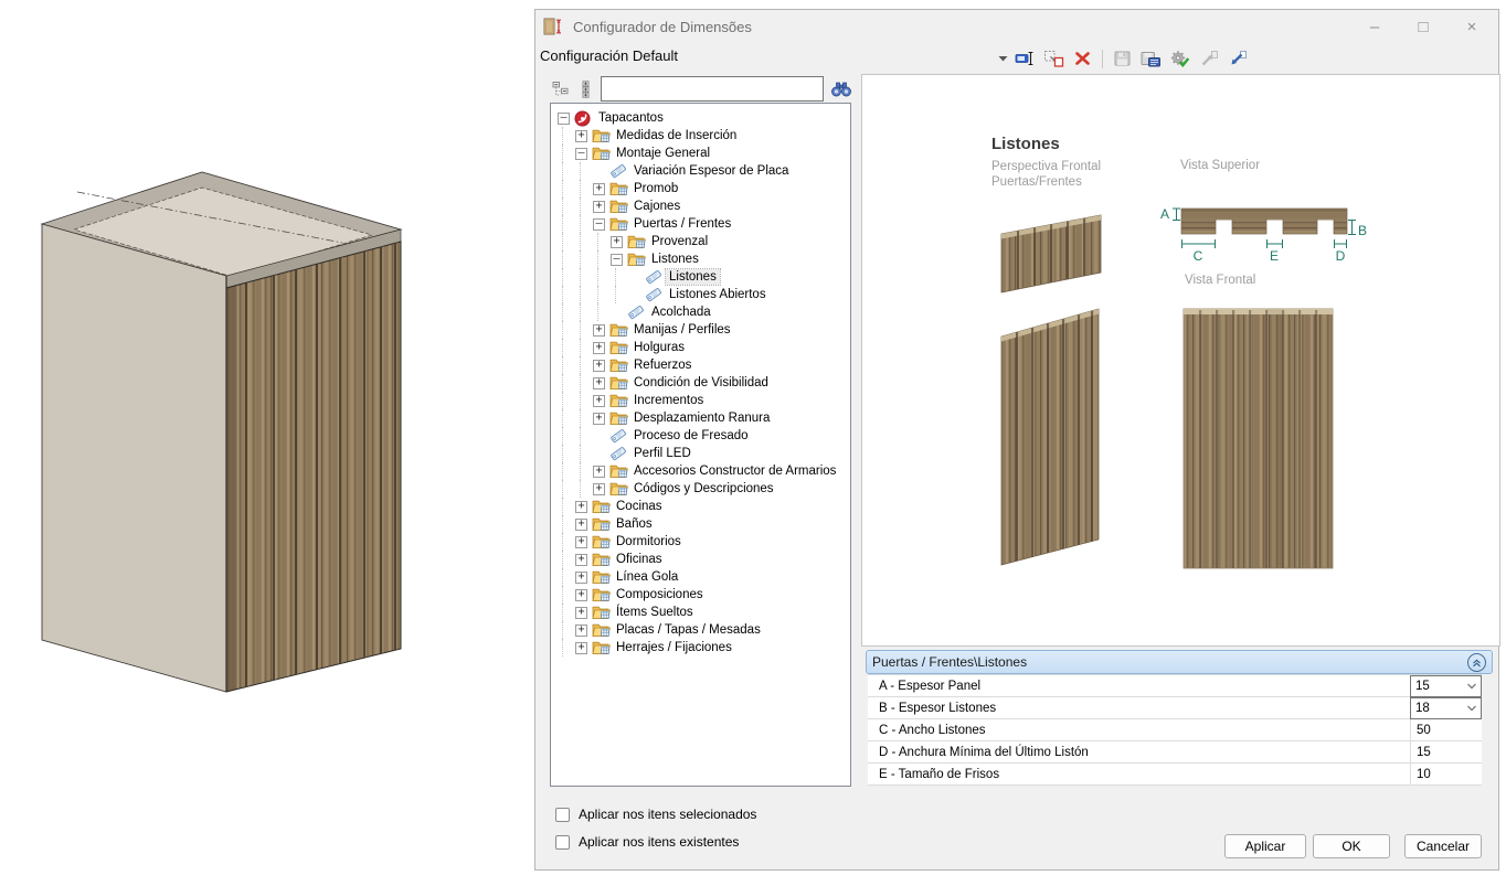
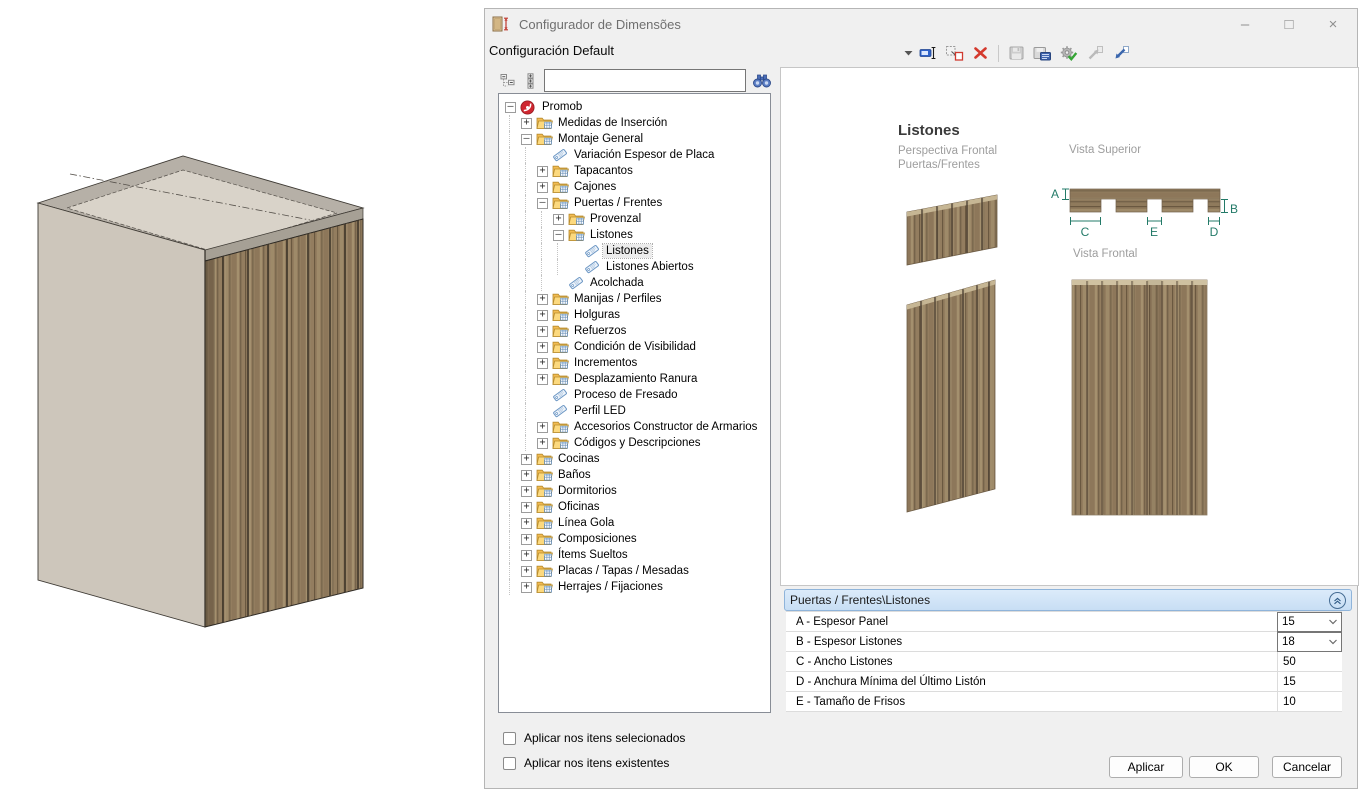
  Configurador de Dimensões
  –
  □
  ×
  Configuración Default
  –
- Tapacantos
+ Promob
  +
  Medidas de Inserción
  –
  Montaje General
  Variación Espesor de Placa
  +
- Promob
+ Tapacantos
  +
  Cajones
  –
  Puertas / Frentes
  +
  Provenzal
  –
  Listones
  Listones
  Listones Abiertos
  Acolchada
  +
  Manijas / Perfiles
  +
  Holguras
  +
  Refuerzos
  +
  Condición de Visibilidad
  +
  Incrementos
  +
  Desplazamiento Ranura
  Proceso de Fresado
  Perfil LED
  +
  Accesorios Constructor de Armarios
  +
  Códigos y Descripciones
  +
  Cocinas
  +
  Baños
  +
  Dormitorios
  +
  Oficinas
  +
  Línea Gola
  +
  Composiciones
  +
  Ítems Sueltos
  +
  Placas / Tapas / Mesadas
  +
  Herrajes / Fijaciones
  A
  B
  C
  E
  D
  Listones
  Perspectiva Frontal
  Puertas/Frentes
  Vista Superior
  Vista Frontal
  Puertas / Frentes\Listones
  A - Espesor Panel
  15
  B - Espesor Listones
  18
  C - Ancho Listones
  50
  D - Anchura Mínima del Último Listón
  15
  E - Tamaño de Frisos
  10
  Aplicar nos itens selecionados
  Aplicar nos itens existentes
  Aplicar
  OK
  Cancelar
